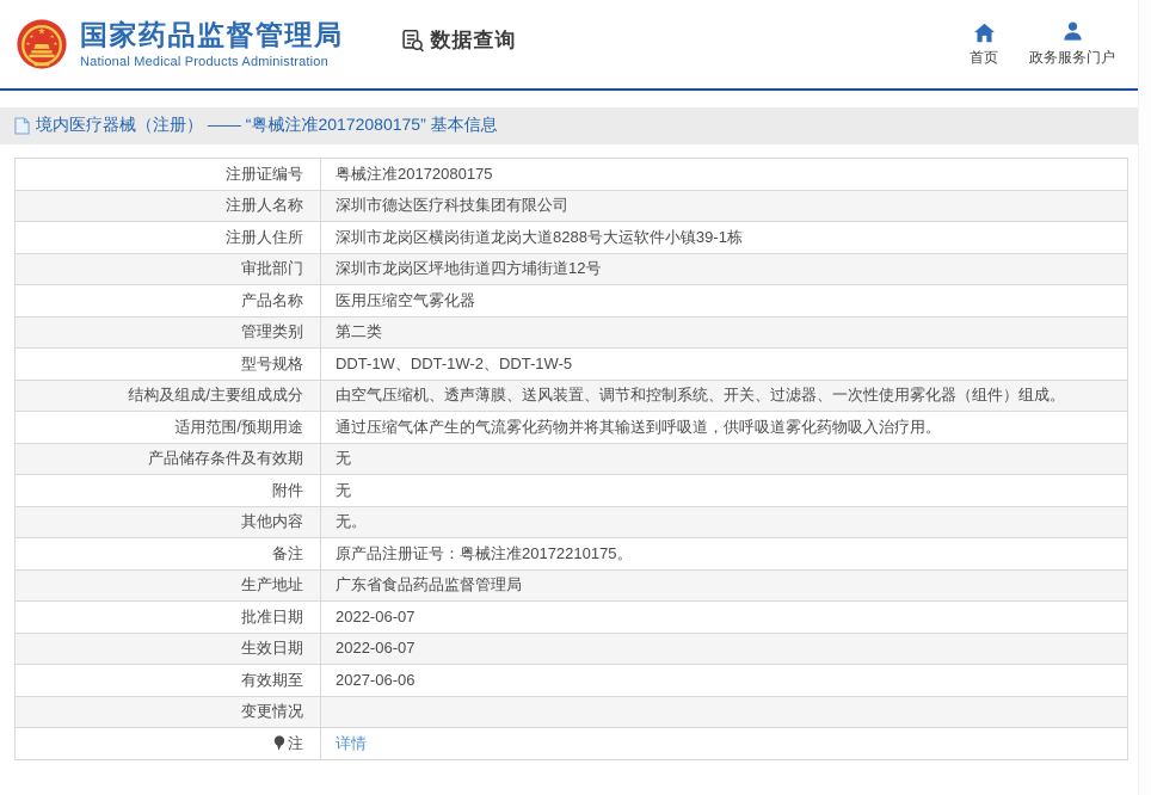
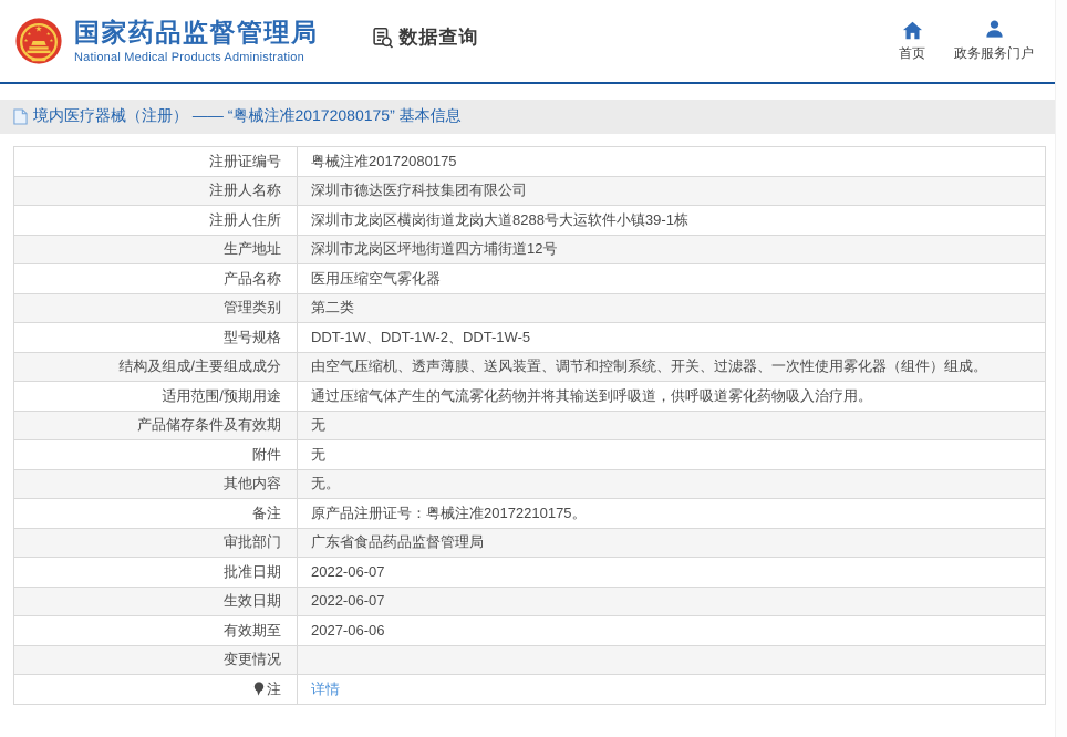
  ★
  国家药品监督管理局
  National Medical Products Administration
  数据查询
  首页
  政务服务门户
  境内医疗器械（注册） —— “粤械注准20172080175” 基本信息
  注册证编号	粤械注准20172080175
  注册人名称	深圳市德达医疗科技集团有限公司
  注册人住所	深圳市龙岗区横岗街道龙岗大道8288号大运软件小镇39-1栋
- 审批部门	深圳市龙岗区坪地街道四方埔街道12号
+ 生产地址	深圳市龙岗区坪地街道四方埔街道12号
  产品名称	医用压缩空气雾化器
  管理类别	第二类
  型号规格	DDT-1W、DDT-1W-2、DDT-1W-5
  结构及组成/主要组成成分	由空气压缩机、透声薄膜、送风装置、调节和控制系统、开关、过滤器、一次性使用雾化器（组件）组成。
  适用范围/预期用途	通过压缩气体产生的气流雾化药物并将其输送到呼吸道，供呼吸道雾化药物吸入治疗用。
  产品储存条件及有效期	无
  附件	无
  其他内容	无。
  备注	原产品注册证号：粤械注准20172210175。
- 生产地址	广东省食品药品监督管理局
+ 审批部门	广东省食品药品监督管理局
  批准日期	2022-06-07
  生效日期	2022-06-07
  有效期至	2027-06-06
  变更情况
  注	详情
